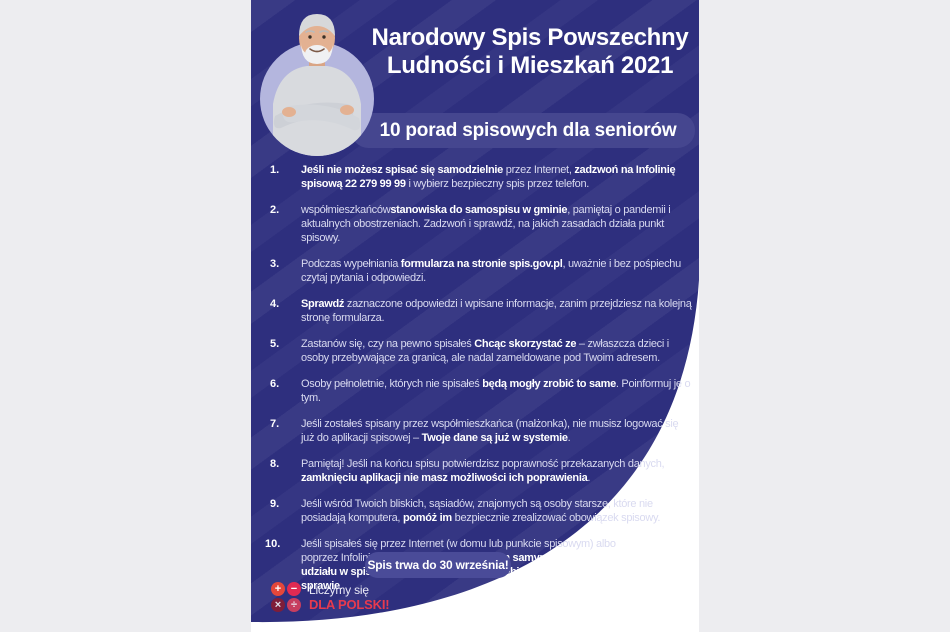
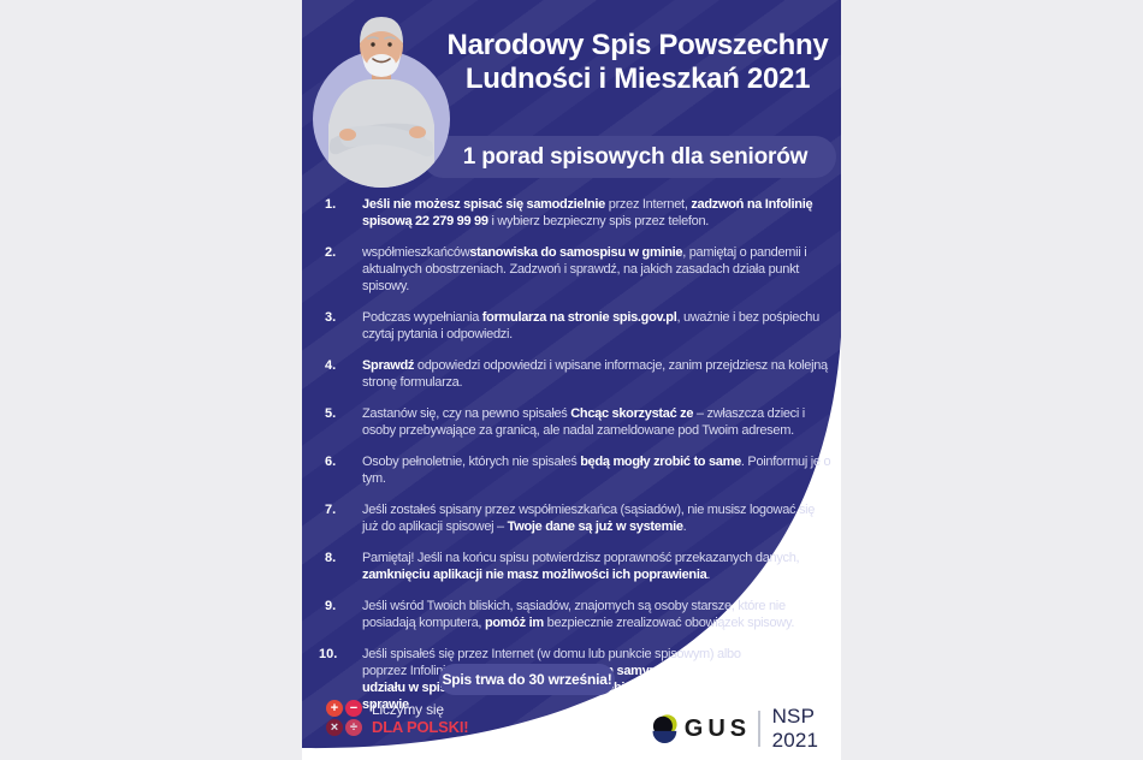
  Narodowy Spis Powszechny
  Ludności i Mieszkań 2021
- 10 porad spisowych dla seniorów
+ 1 porad spisowych dla seniorów
  1.
  Jeśli nie możesz spisać się samodzielnie przez Internet, zadzwoń na Infolinię spisową 22 279 99 99 i wybierz bezpieczny spis przez telefon.
  2.
  współmieszkańcówstanowiska do samospisu w gminie, pamiętaj o pandemii i aktualnych obostrzeniach. Zadzwoń i sprawdź, na jakich zasadach działa punkt spisowy.
  3.
  Podczas wypełniania formularza na stronie spis.gov.pl, uważnie i bez pośpiechu czytaj pytania i odpowiedzi.
  4.
- Sprawdź zaznaczone odpowiedzi i wpisane informacje, zanim przejdziesz na kolejną stronę formularza.
+ Sprawdź odpowiedzi odpowiedzi i wpisane informacje, zanim przejdziesz na kolejną stronę formularza.
  5.
  Zastanów się, czy na pewno spisałeś Chcąc skorzystać ze – zwłaszcza dzieci i osoby przebywające za granicą, ale nadal zameldowane pod Twoim adresem.
  6.
  Osoby pełnoletnie, których nie spisałeś będą mogły zrobić to same. Poinformuj je o tym.
  7.
- Jeśli zostałeś spisany przez współmieszkańca (małżonka), nie musisz logować się już do aplikacji spisowej – Twoje dane są już w systemie.
+ Jeśli zostałeś spisany przez współmieszkańca (sąsiadów), nie musisz logować się już do aplikacji spisowej – Twoje dane są już w systemie.
  8.
  Pamiętaj! Jeśli na końcu spisu potwierdzisz poprawność przekazanych danych, zamknięciu aplikacji nie masz możliwości ich poprawienia.
  9.
  Jeśli wśród Twoich bliskich, sąsiadów, znajomych są osoby starsze, które nie posiadają komputera, pomóż im bezpiecznie zrealizować obowiązek spisowy.
  10.
  Jeśli spisałeś się przez Internet (w domu lub punkcie spisowym) albo poprzez Infolin samym swój obowiązek udziału w spibie zadzwonić w tej sprawie.
  Spis trwa do 30 września!
  +
  −
  ×
  ÷
  Liczymy się
  DLA POLSKI!
+ GUS
+ NSP 2021
